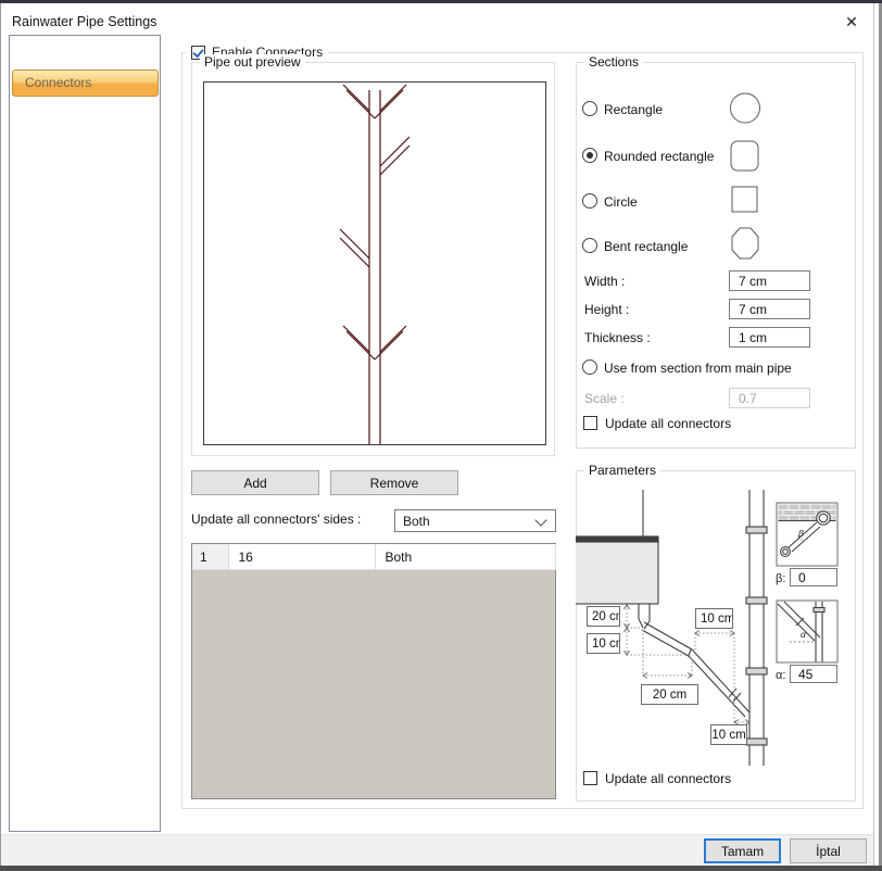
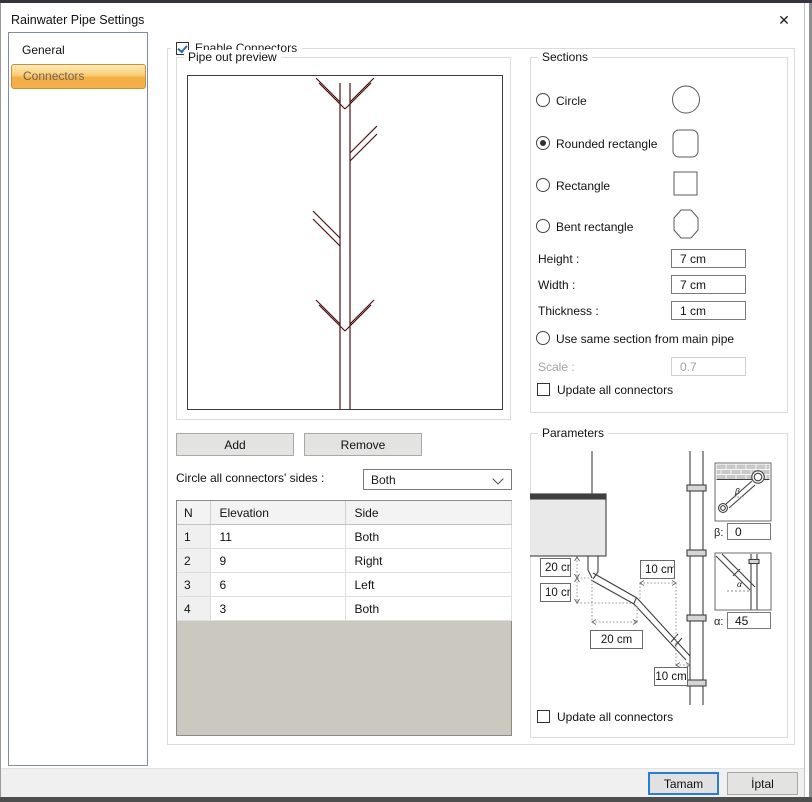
  Rainwater Pipe Settings
  ✕
+ General
  Connectors
  Enable Connectors
  Pipe out preview
  Sections
- Rectangle
+ Circle
  Rounded rectangle
- Circle
+ Rectangle
  Bent rectangle
- Width :
+ Height :
  7 cm
- Height :
+ Width :
  7 cm
  Thickness :
  1 cm
- Use from section from main pipe
+ Use same section from main pipe
  Scale :
  0.7
  Update all connectors
  Add
  Remove
- Update all connectors' sides :
+ Circle all connectors' sides :
  Both
+ N	Elevation	Side
- 1	16	Both
+ 1	11	Both
+ 2	9	Right
+ 3	6	Left
+ 4	3	Both
  Parameters
  β
  α
  20 c
  10 c
  10 cm
  20 cm
  10 cm
  β:
  0
  α:
  45
  Update all connectors
  Tamam
  İptal
